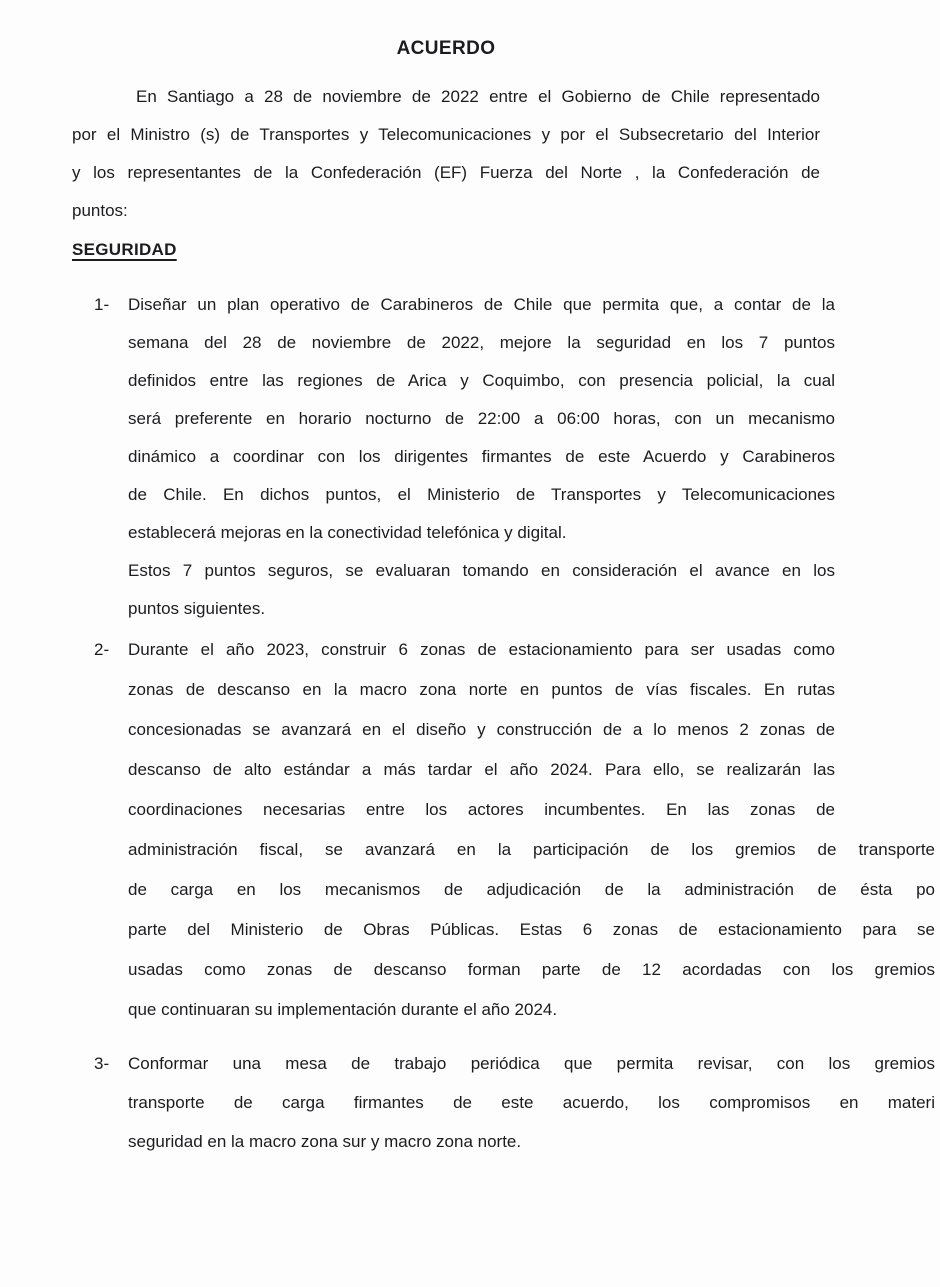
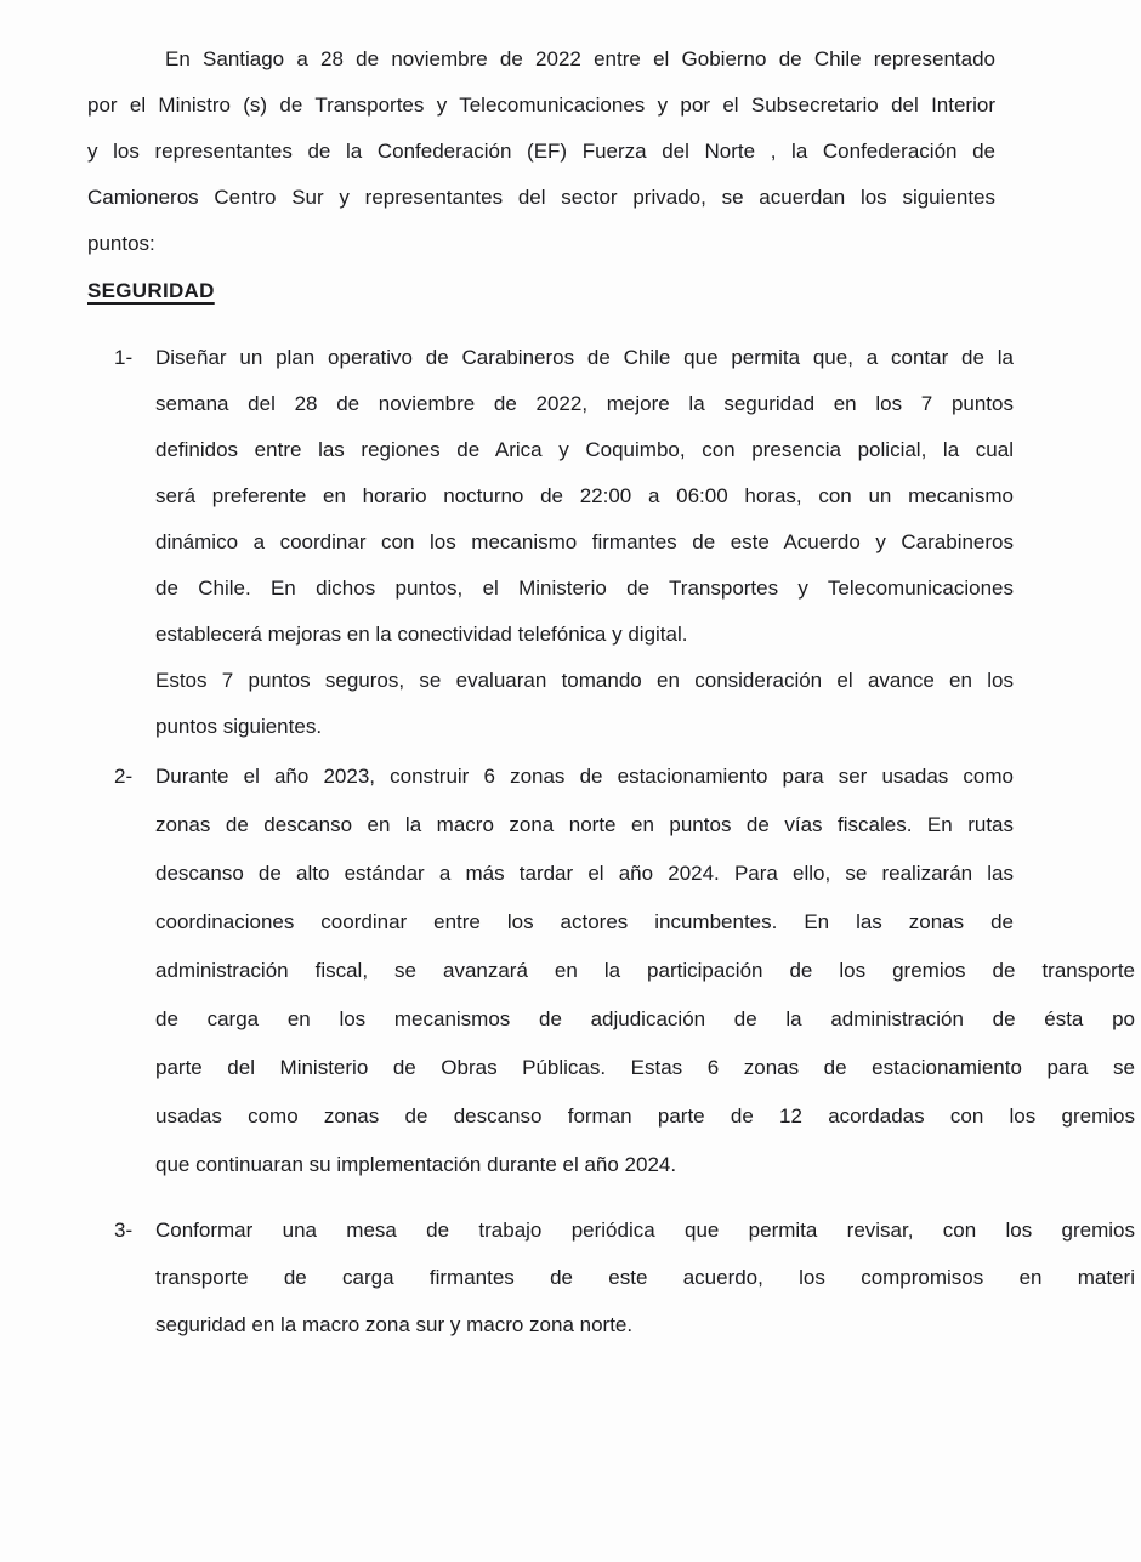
- ACUERDO
  En Santiago a 28 de noviembre de 2022 entre el Gobierno de Chile representado
  por el Ministro (s) de Transportes y Telecomunicaciones y por el Subsecretario del Interior
  y los representantes de la Confederación (EF) Fuerza del Norte , la Confederación de
+ Camioneros Centro Sur y representantes del sector privado, se acuerdan los siguientes
  puntos:
  SEGURIDAD
  1-
  Diseñar un plan operativo de Carabineros de Chile que permita que, a contar de la
  semana del 28 de noviembre de 2022, mejore la seguridad en los 7 puntos
  definidos entre las regiones de Arica y Coquimbo, con presencia policial, la cual
  será preferente en horario nocturno de 22:00 a 06:00 horas, con un mecanismo
- dinámico a coordinar con los dirigentes firmantes de este Acuerdo y Carabineros
+ dinámico a coordinar con los mecanismo firmantes de este Acuerdo y Carabineros
  de Chile. En dichos puntos, el Ministerio de Transportes y Telecomunicaciones
  establecerá mejoras en la conectividad telefónica y digital.
  Estos 7 puntos seguros, se evaluaran tomando en consideración el avance en los
  puntos siguientes.
  2-
  Durante el año 2023, construir 6 zonas de estacionamiento para ser usadas como
  zonas de descanso en la macro zona norte en puntos de vías fiscales. En rutas
- concesionadas se avanzará en el diseño y construcción de a lo menos 2 zonas de
  descanso de alto estándar a más tardar el año 2024. Para ello, se realizarán las
- coordinaciones necesarias entre los actores incumbentes. En las zonas de
+ coordinaciones coordinar entre los actores incumbentes. En las zonas de
  administración fiscal, se avanzará en la participación de los gremios de transporte
  de carga en los mecanismos de adjudicación de la administración de ésta po
  parte del Ministerio de Obras Públicas. Estas 6 zonas de estacionamiento para se
  usadas como zonas de descanso forman parte de 12 acordadas con los gremios
  que continuaran su implementación durante el año 2024.
  3-
  Conformar una mesa de trabajo periódica que permita revisar, con los gremios
  transporte de carga firmantes de este acuerdo, los compromisos en materi
  seguridad en la macro zona sur y macro zona norte.
